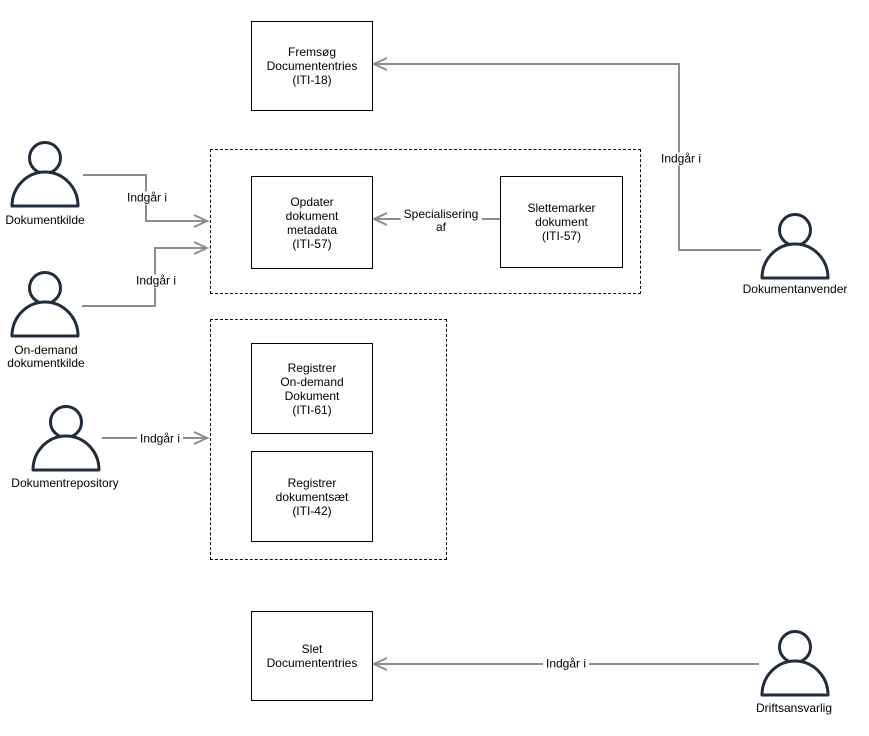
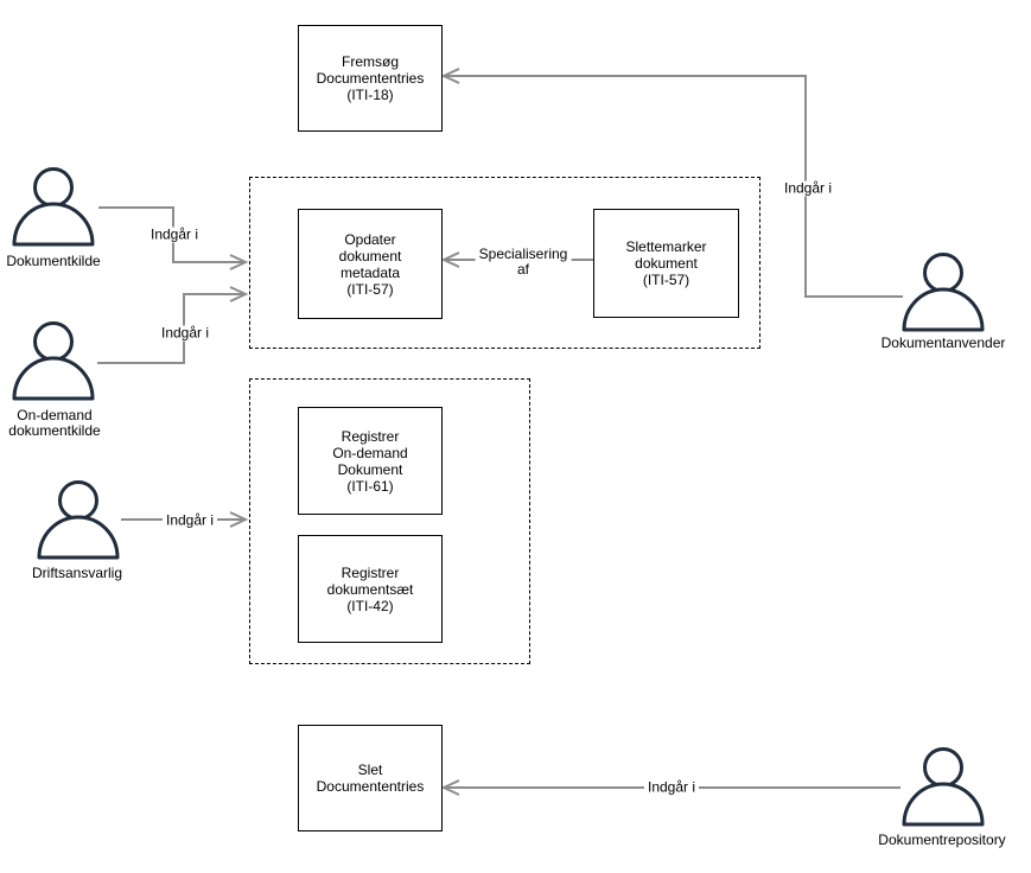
  Fremsøg
  Documententries
  (ITI-18)
  Opdater
  dokument
  metadata
  (ITI-57)
  Slettemarker
  dokument
  (ITI-57)
  Registrer
  On-demand
  Dokument
  (ITI-61)
  Registrer
  dokumentsæt
  (ITI-42)
  Slet
  Documententries
  Dokumentkilde
  On-demand
  dokumentkilde
- Dokumentrepository
+ Driftsansvarlig
  Dokumentanvender
- Driftsansvarlig
+ Dokumentrepository
  Indgår i
  Indgår i
  Indgår i
  Specialisering
  af
  Indgår i
  Indgår i
